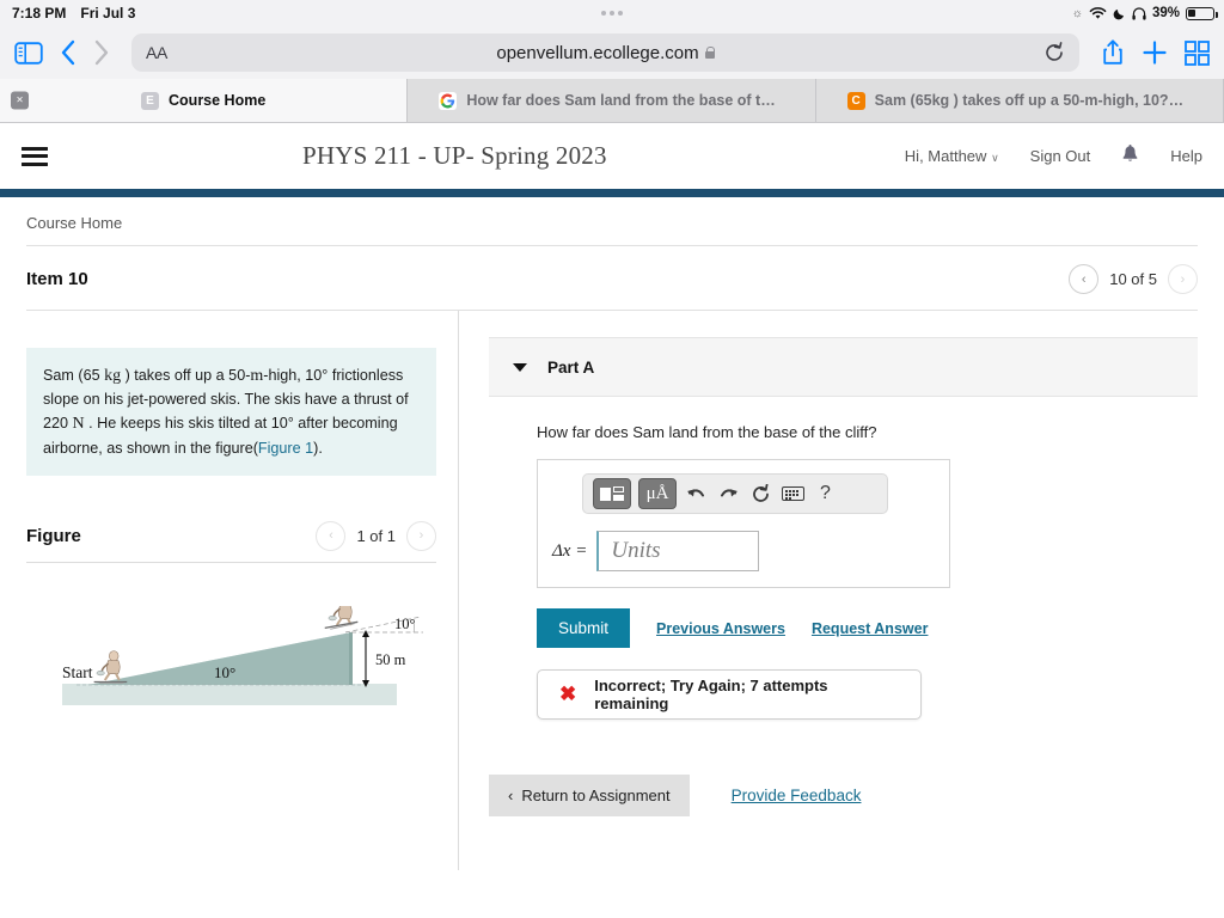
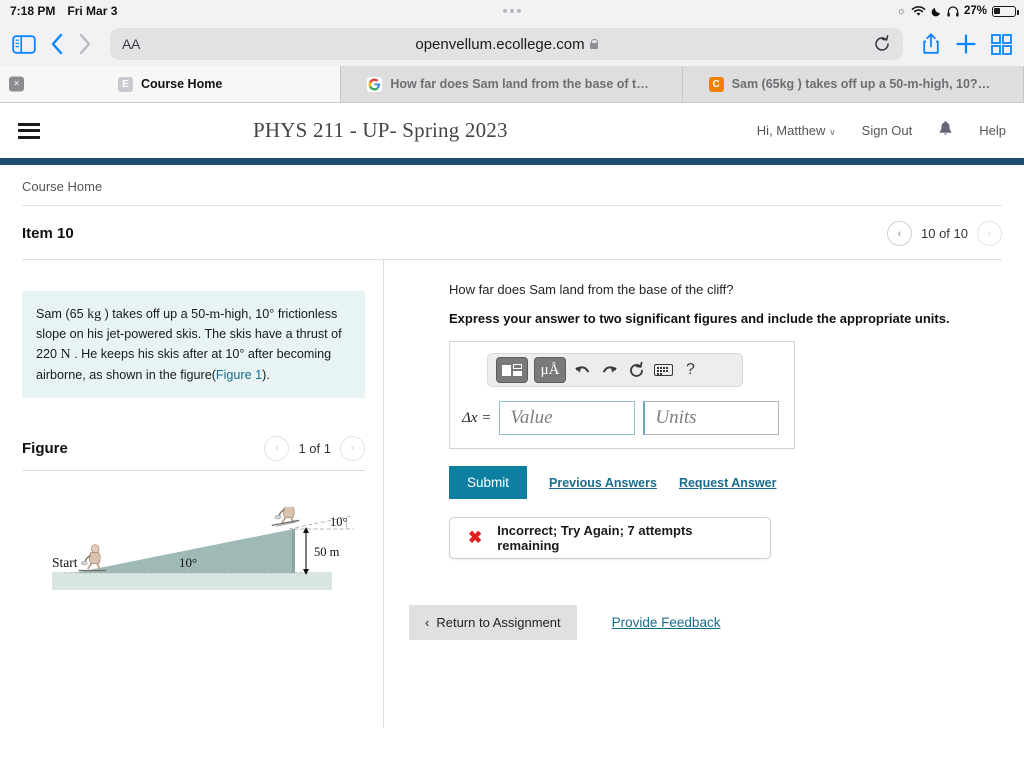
  7:18 PM
- Fri Jul 3
+ Fri Mar 3
  ☼
- 39%
+ 27%
  AA
  openvellum.ecollege.com
  ×
  E
  Course Home
  How far does Sam land from the base of the
  C
  Sam (65kg ) takes off up a 50-m-high, 10?&n
  PHYS 211 - UP- Spring 2023
  Hi, Matthew ∨
  Sign Out
  Help
  Course Home
  Item 10
  ‹
- 10 of 5
+ 10 of 10
  ›
- Sam (65 kg ) takes off up a 50-m-high, 10° frictionless slope on his jet-powered skis. The skis have a thrust of 220 N . He keeps his skis tilted at 10° after becoming airborne, as shown in the figure(Figure 1).
+ Sam (65 kg ) takes off up a 50-m-high, 10° frictionless slope on his jet-powered skis. The skis have a thrust of 220 N . He keeps his skis after at 10° after becoming airborne, as shown in the figure(Figure 1).
  Figure
  ‹
  1 of 1
  ›
  10°
  50 m
  10°
  Start
- Part A
  How far does Sam land from the base of the cliff?
+ Express your answer to two significant figures and include the appropriate units.
  μÅ
  ?
  Δx =
+ Value
  Units
  Submit
  Previous Answers
  Request Answer
  ✖
  Incorrect; Try Again; 7 attempts remaining
  ‹
  Return to Assignment
  Provide Feedback
